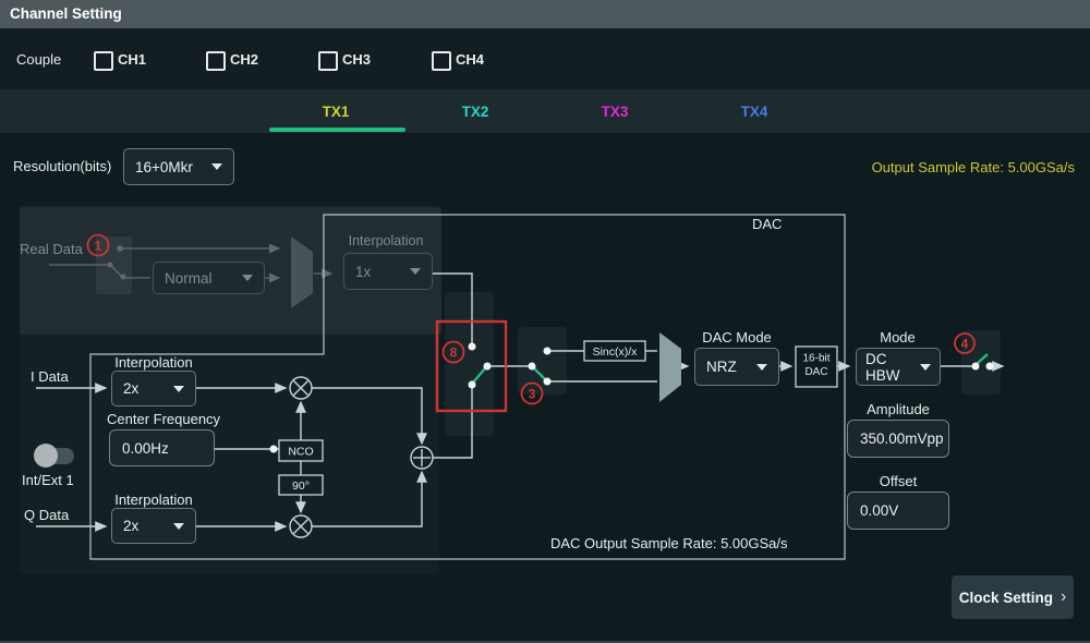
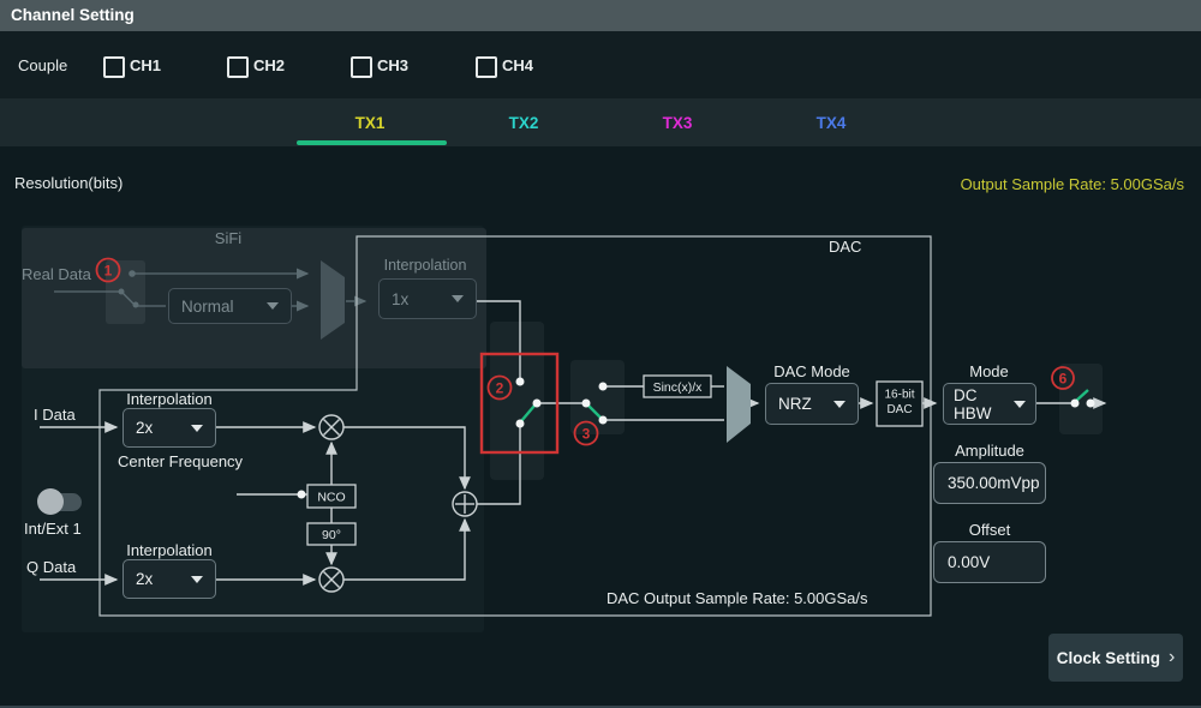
  Channel Setting
  Couple
  CH1
  CH2
  CH3
  CH4
  TX1
  TX2
  TX3
  TX4
  Sinc(x)/x
  NCO
  90°
  16-bit
  DAC
  1
- 8
+ 2
  3
- 4
+ 6
  Resolution(bits)
- 16+0Mkr
  Output Sample Rate: 5.00GSa/s
+ SiFi
  Real Data
  Normal
  Interpolation
  1x
  DAC
  I Data
  Interpolation
  2x
  Center Frequency
- 0.00Hz
  Int/Ext 1
  Q Data
  Interpolation
  2x
  DAC Mode
  NRZ
  Mode
  DC HBW
  Amplitude
  350.00mVpp
  Offset
  0.00V
  DAC Output Sample Rate: 5.00GSa/s
  Clock Setting
  ›
